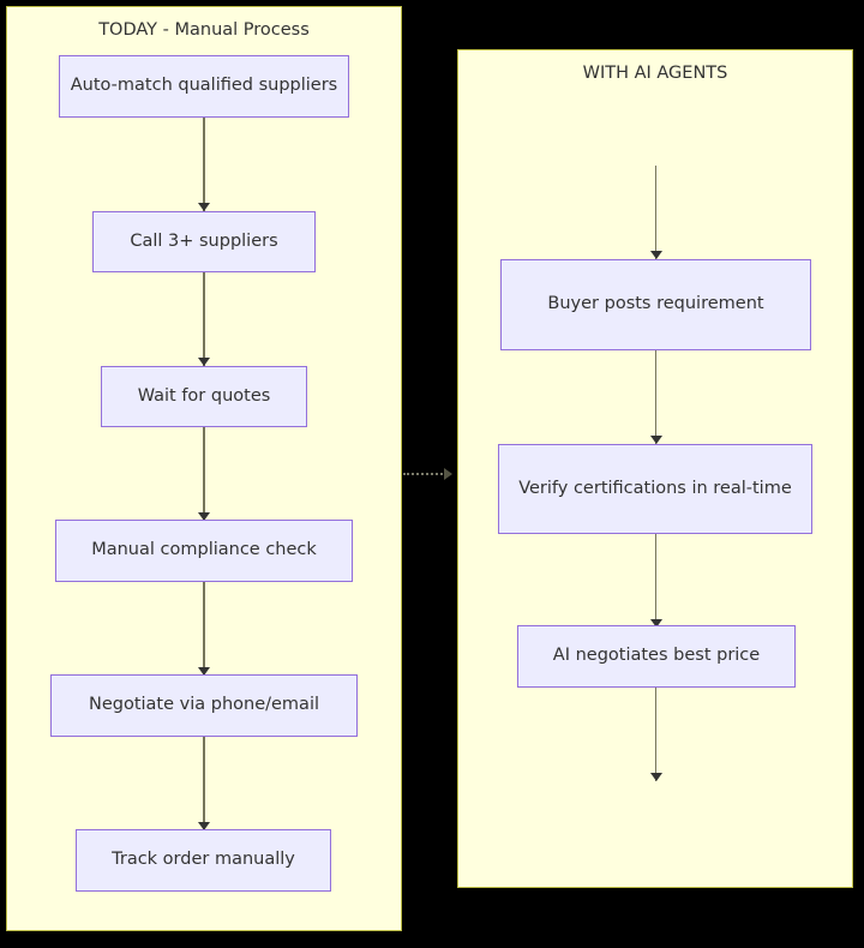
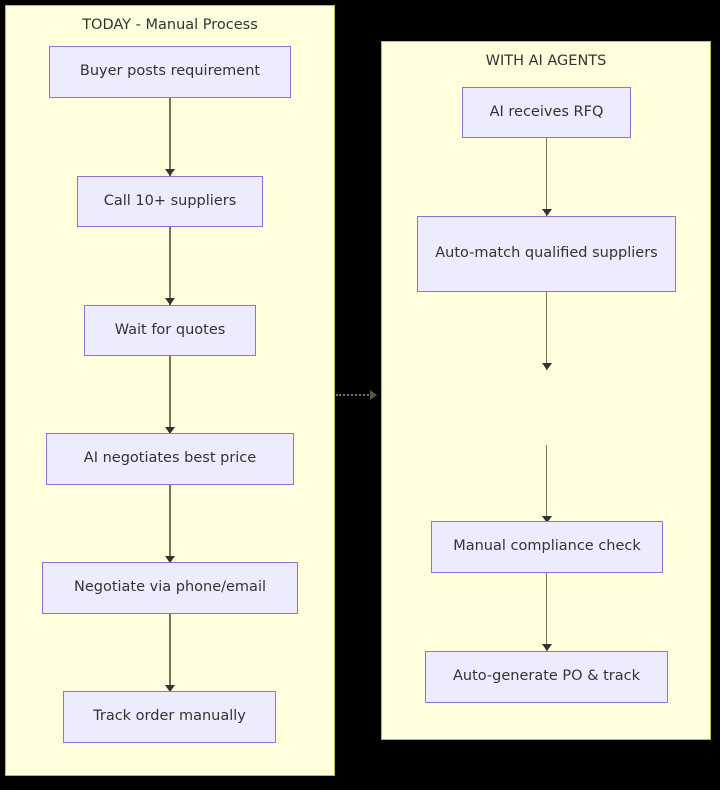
  TODAY - Manual Process
- Auto-match qualified suppliers
+ Buyer posts requirement
- Call 3+ suppliers
+ Call 10+ suppliers
  Wait for quotes
- Manual compliance check
+ AI negotiates best price
  Negotiate via phone/email
  Track order manually
  WITH AI AGENTS
+ AI receives RFQ
- Buyer posts requirement
+ Auto-match qualified suppliers
- Verify certifications in real-time
- AI negotiates best price
+ Manual compliance check
+ Auto-generate PO & track
